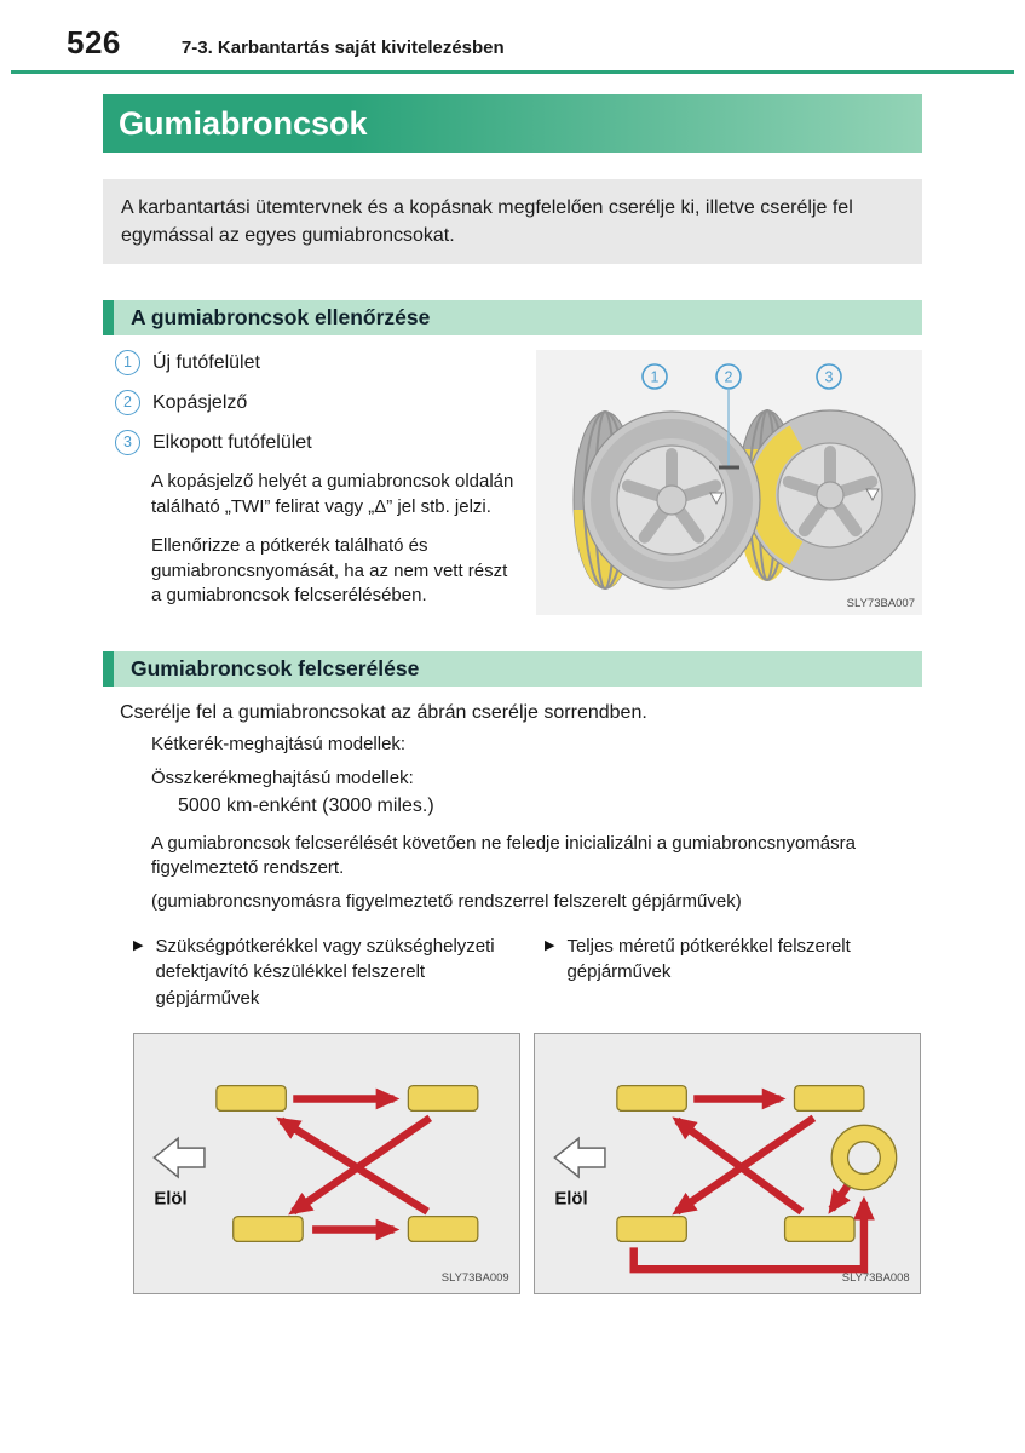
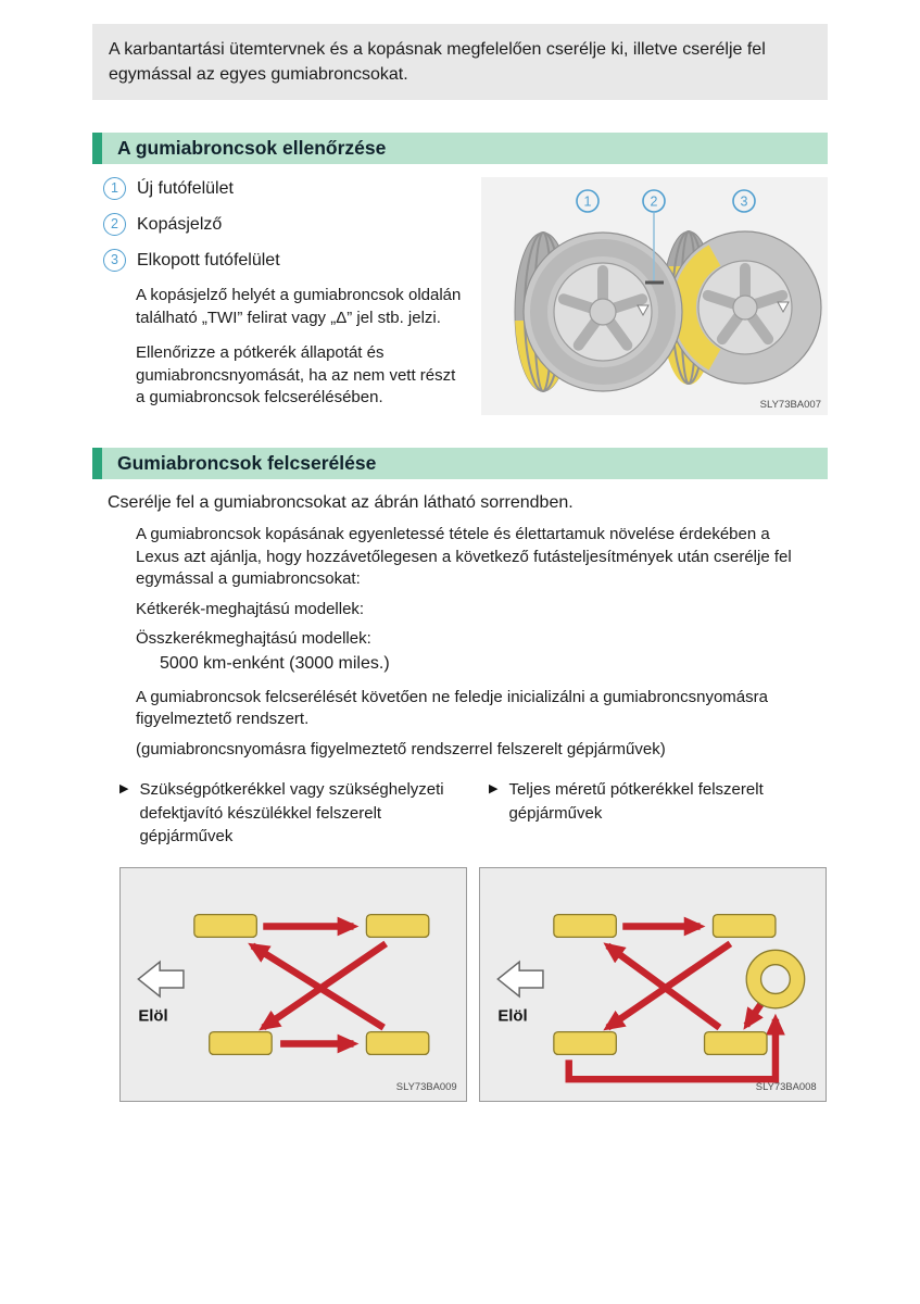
- 526
- 7-3. Karbantartás saját kivitelezésben
- Gumiabroncsok
  A karbantartási ütemtervnek és a kopásnak megfelelően cserélje ki, illetve cserélje fel egymással az egyes gumiabroncsokat.
  A gumiabroncsok ellenőrzése
  1
  Új futófelület
  2
  Kopásjelző
  3
  Elkopott futófelület
  A kopásjelző helyét a gumiabroncsok oldalán található „TWI” felirat vagy „Δ” jel stb. jelzi.
- Ellenőrizze a pótkerék található és gumiabroncsnyomását, ha az nem vett részt a gumiabroncsok felcserélésében.
+ Ellenőrizze a pótkerék állapotát és gumiabroncsnyomását, ha az nem vett részt a gumiabroncsok felcserélésében.
  1
  2
  3
  SLY73BA007
  Gumiabroncsok felcserélése
- Cserélje fel a gumiabroncsokat az ábrán cserélje sorrendben.
+ Cserélje fel a gumiabroncsokat az ábrán látható sorrendben.
+ A gumiabroncsok kopásának egyenletessé tétele és élettartamuk növelése érdekében a Lexus azt ajánlja, hogy hozzávetőlegesen a következő futásteljesítmények után cserélje fel egymással a gumiabroncsokat:
  Kétkerék-meghajtású modellek:
  Összkerékmeghajtású modellek:
  5000 km-enként (3000 miles.)
  A gumiabroncsok felcserélését követően ne feledje inicializálni a gumiabroncsnyomásra figyelmeztető rendszert.
  (gumiabroncsnyomásra figyelmeztető rendszerrel felszerelt gépjárművek)
  ▶
  Szükségpótkerékkel vagy szükséghelyzeti defektjavító készülékkel felszerelt gépjárművek
  ▶
  Teljes méretű pótkerékkel felszerelt gépjárművek
  Elöl
  SLY73BA009
  Elöl
  SLY73BA008
